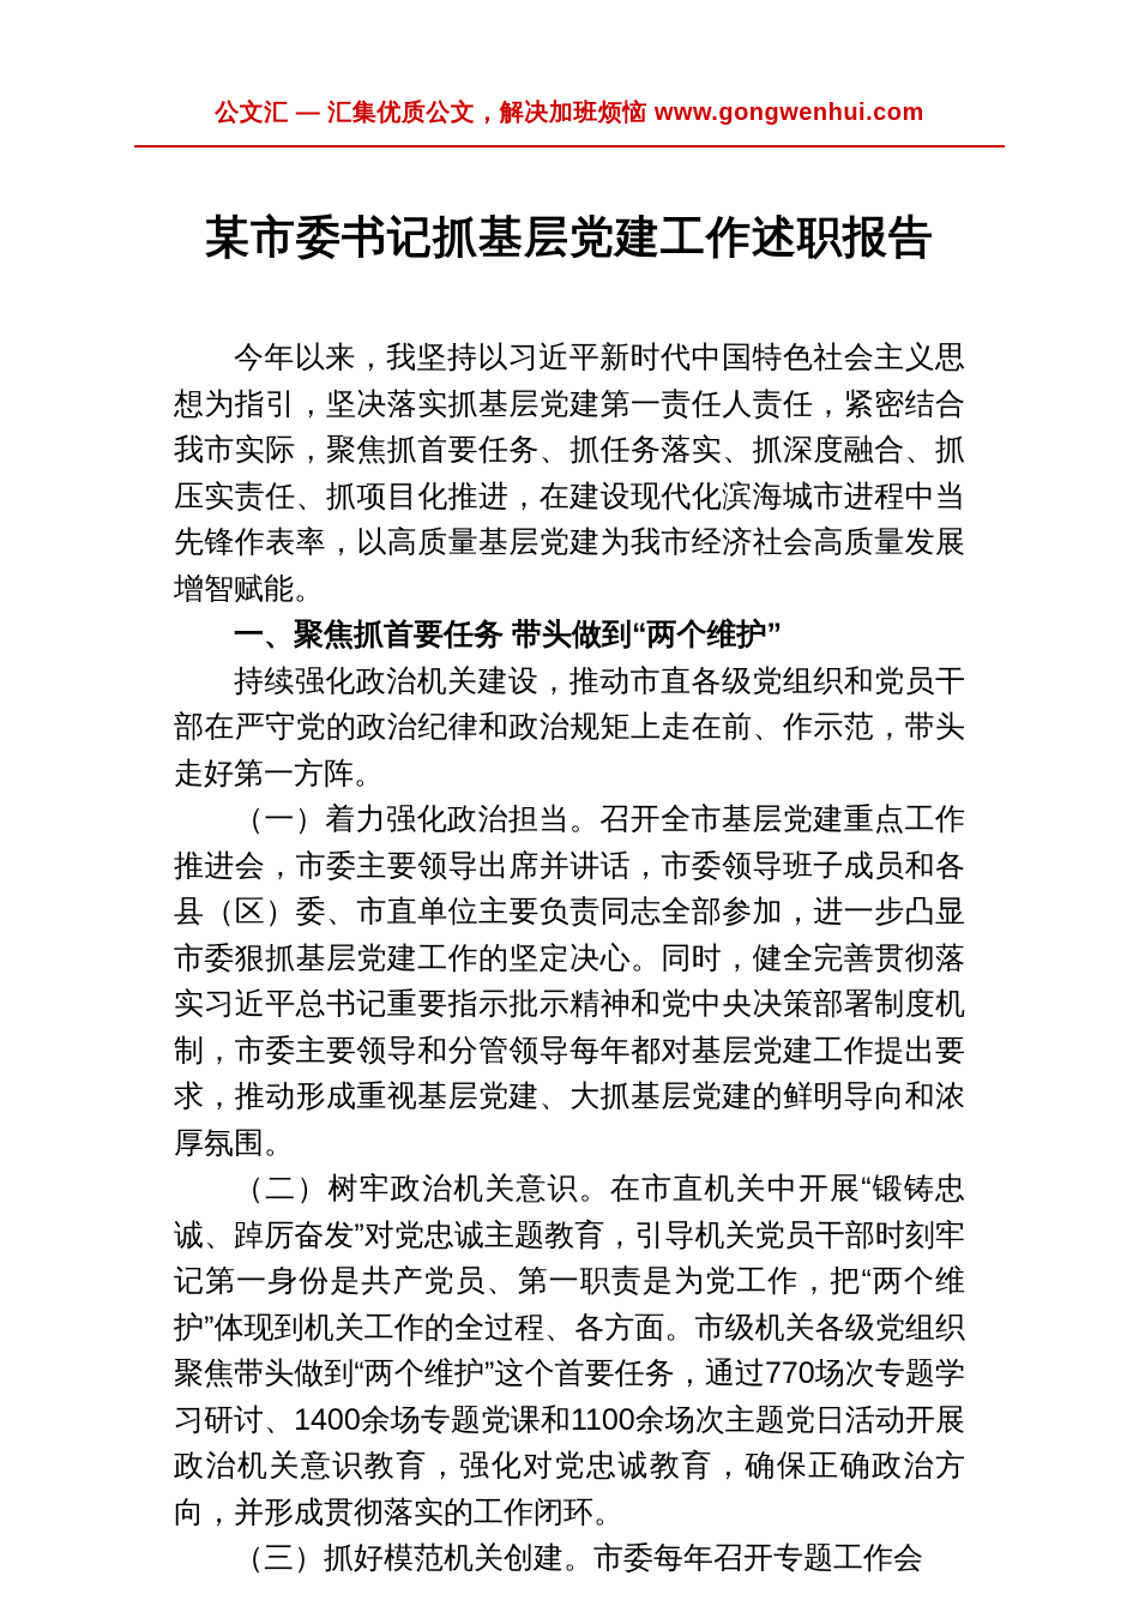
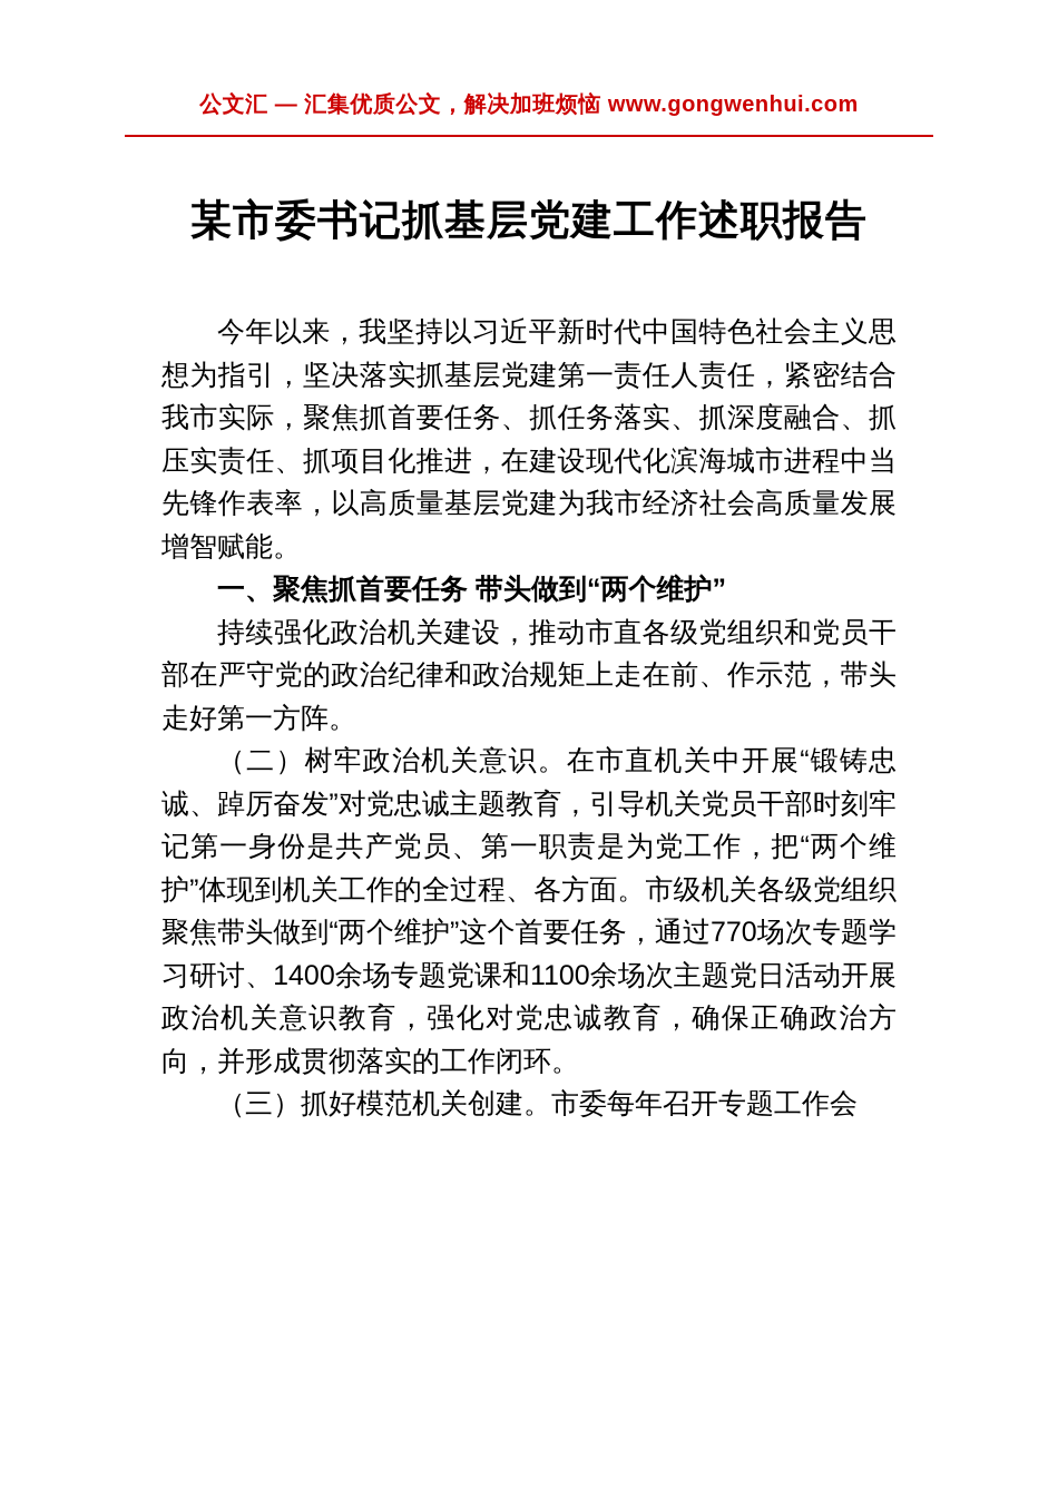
  公文汇 — 汇集优质公文，解决加班烦恼 www.gongwenhui.com
  某市委书记抓基层党建工作述职报告
  今年以来，我坚持以习近平新时代中国特色社会主义思想为指引，坚决落实抓基层党建第一责任人责任，紧密结合我市实际，聚焦抓首要任务、抓任务落实、抓深度融合、抓压实责任、抓项目化推进，在建设现代化滨海城市进程中当先锋作表率，以高质量基层党建为我市经济社会高质量发展增智赋能。
  一、聚焦抓首要任务 带头做到“两个维护”
  持续强化政治机关建设，推动市直各级党组织和党员干部在严守党的政治纪律和政治规矩上走在前、作示范，带头走好第一方阵。
- （一）着力强化政治担当。召开全市基层党建重点工作推进会，市委主要领导出席并讲话，市委领导班子成员和各县（区）委、市直单位主要负责同志全部参加，进一步凸显市委狠抓基层党建工作的坚定决心。同时，健全完善贯彻落实习近平总书记重要指示批示精神和党中央决策部署制度机制，市委主要领导和分管领导每年都对基层党建工作提出要求，推动形成重视基层党建、大抓基层党建的鲜明导向和浓厚氛围。
  （二）树牢政治机关意识。在市直机关中开展“锻铸忠诚、踔厉奋发”对党忠诚主题教育，引导机关党员干部时刻牢记第一身份是共产党员、第一职责是为党工作，把“两个维护”体现到机关工作的全过程、各方面。市级机关各级党组织聚焦带头做到“两个维护”这个首要任务，通过770场次专题学习研讨、1400余场专题党课和1100余场次主题党日活动开展政治机关意识教育，强化对党忠诚教育，确保正确政治方向，并形成贯彻落实的工作闭环。
  （三）抓好模范机关创建。市委每年召开专题工作会
